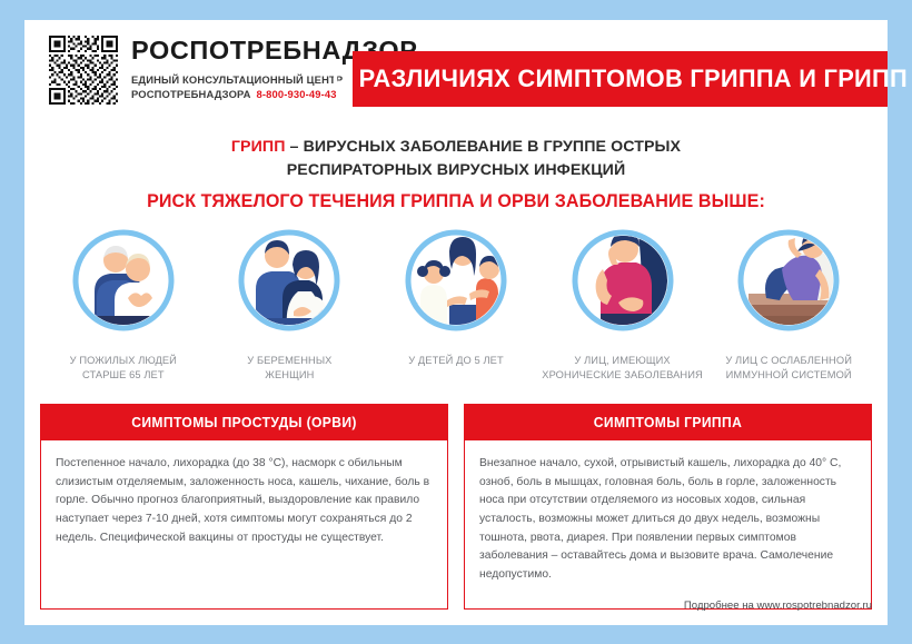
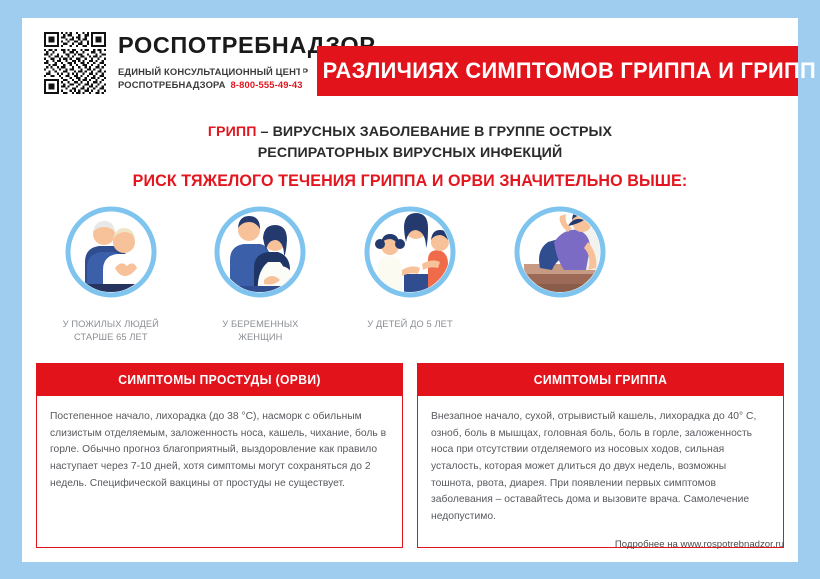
  РОСПОТРЕБНАДЗОР
  ЕДИНЫЙ КОНСУЛЬТАЦИОННЫЙ ЦЕНТР
- РОСПОТРЕБНАДЗОРА 8-800-930-49-43
+ РОСПОТРЕБНАДЗОРА 8-800-555-49-43
  О РАЗЛИЧИЯХ СИМПТОМОВ ГРИППА И ГРИПП
  ГРИПП – ВИРУСНЫХ ЗАБОЛЕВАНИЕ В ГРУППЕ ОСТРЫХ
  РЕСПИРАТОРНЫХ ВИРУСНЫХ ИНФЕКЦИЙ
- РИСК ТЯЖЕЛОГО ТЕЧЕНИЯ ГРИППА И ОРВИ ЗАБОЛЕВАНИЕ ВЫШЕ:
+ РИСК ТЯЖЕЛОГО ТЕЧЕНИЯ ГРИППА И ОРВИ ЗНАЧИТЕЛЬНО ВЫШЕ:
  У ПОЖИЛЫХ ЛЮДЕЙ
  СТАРШЕ 65 ЛЕТ
  У БЕРЕМЕННЫХ
  ЖЕНЩИН
  У ДЕТЕЙ ДО 5 ЛЕТ
- У ЛИЦ, ИМЕЮЩИХ
- ХРОНИЧЕСКИЕ ЗАБОЛЕВАНИЯ
- У ЛИЦ С ОСЛАБЛЕННОЙ
- ИММУННОЙ СИСТЕМОЙ
  СИМПТОМЫ ПРОСТУДЫ (ОРВИ)
  Постепенное начало, лихорадка (до 38 °С), насморк с обильным слизистым отделяемым, заложенность носа, кашель, чихание, боль в горле. Обычно прогноз благоприятный, выздоровление как правило наступает через 7-10 дней, хотя симптомы могут сохраняться до 2 недель. Специфической вакцины от простуды не существует.
  СИМПТОМЫ ГРИППА
- Внезапное начало, сухой, отрывистый кашель, лихорадка до 40° С, озноб, боль в мышцах, головная боль, боль в горле, заложенность носа при отсутствии отделяемого из носовых ходов, сильная усталость, возможны может длиться до двух недель, возможны тошнота, рвота, диарея. При появлении первых симптомов заболевания – оставайтесь дома и вызовите врача. Самолечение недопустимо.
+ Внезапное начало, сухой, отрывистый кашель, лихорадка до 40° С, озноб, боль в мышцах, головная боль, боль в горле, заложенность носа при отсутствии отделяемого из носовых ходов, сильная усталость, которая может длиться до двух недель, возможны тошнота, рвота, диарея. При появлении первых симптомов заболевания – оставайтесь дома и вызовите врача. Самолечение недопустимо.
  Подробнее на www.rospotrebnadzor.ru
